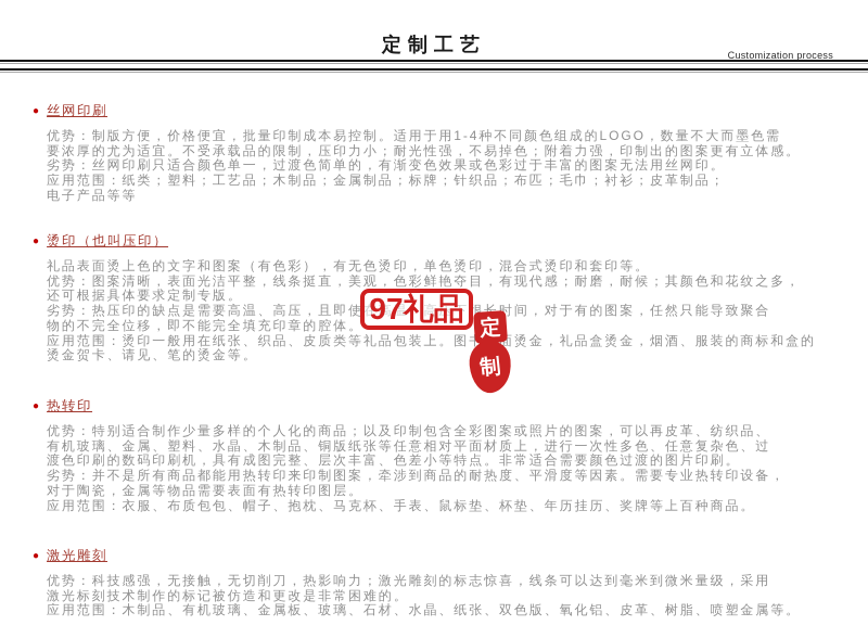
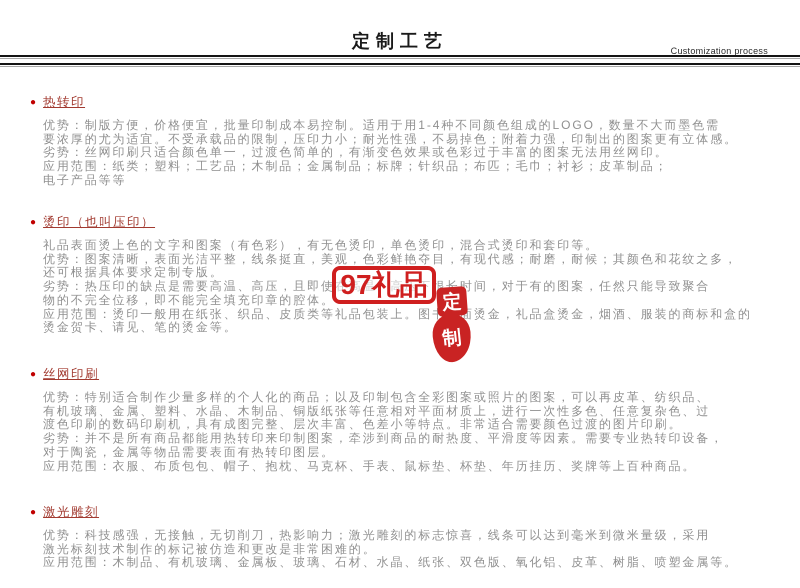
  定制工艺
  Customization process
- ● 丝网印刷
+ ● 热转印
  优势：制版方便，价格便宜，批量印制成本易控制。适用于用1-4种不同颜色组成的LOGO，数量不大而墨色需
  要浓厚的尤为适宜。不受承载品的限制，压印力小；耐光性强，不易掉色；附着力强，印制出的图案更有立体感。
  劣势：丝网印刷只适合颜色单一，过渡色简单的，有渐变色效果或色彩过于丰富的图案无法用丝网印。
  应用范围：纸类；塑料；工艺品；木制品；金属制品；标牌；针织品；布匹；毛巾；衬衫；皮革制品；
  电子产品等等
  ● 烫印（也叫压印）
  礼品表面烫上色的文字和图案（有色彩），有无色烫印，单色烫印，混合式烫印和套印等。
  优势：图案清晰，表面光洁平整，线条挺直，美观，色彩鲜艳夺目，有现代感；耐磨，耐候；其颜色和花纹之多，
  还可根据具体要求定制专版。
  劣势：热压印的缺点是需要高温、高压，且即使在高温、高压下很时间，对于有的图案，任然只能导致聚合
  物的不完全位移，即不能完全填充印章的腔体。
  应用范围：烫印一般用在纸张、织品、皮质类等礼品包装上。图面烫金，礼品盒烫金，烟酒、服装的商标和盒的
  烫金贺卡、请见、笔的烫金等。
- ● 热转印
+ ● 丝网印刷
  优势：特别适合制作少量多样的个人化的商品；以及印制包含全彩图案或照片的图案，可以再皮革、纺织品、
  有机玻璃、金属、塑料、水晶、木制品、铜版纸张等任意相对平面材质上，进行一次性多色、任意复杂色、过
  渡色印刷的数码印刷机，具有成图完整、层次丰富、色差小等特点。非常适合需要颜色过渡的图片印刷。
  劣势：并不是所有商品都能用热转印来印制图案，牵涉到商品的耐热度、平滑度等因素。需要专业热转印设备，
  对于陶瓷，金属等物品需要表面有热转印图层。
  应用范围：衣服、布质包包、帽子、抱枕、马克杯、手表、鼠标垫、杯垫、年历挂历、奖牌等上百种商品。
  ● 激光雕刻
  优势：科技感强，无接触，无切削刀，热影响力；激光雕刻的标志惊喜，线条可以达到毫米到微米量级，采用
  激光标刻技术制作的标记被仿造和更改是非常困难的。
  应用范围：木制品、有机玻璃、金属板、玻璃、石材、水晶、纸张、双色版、氧化铝、皮革、树脂、喷塑金属等。
  97礼品
